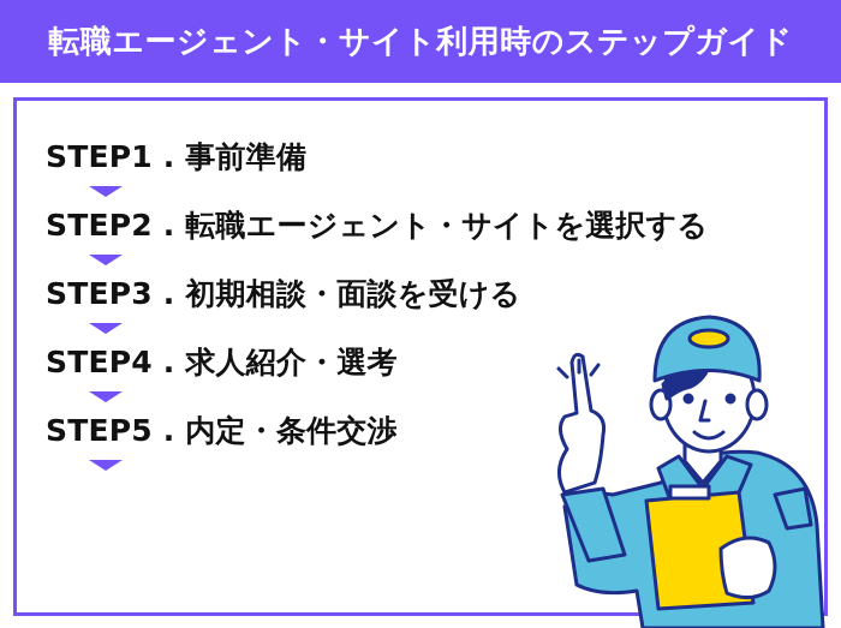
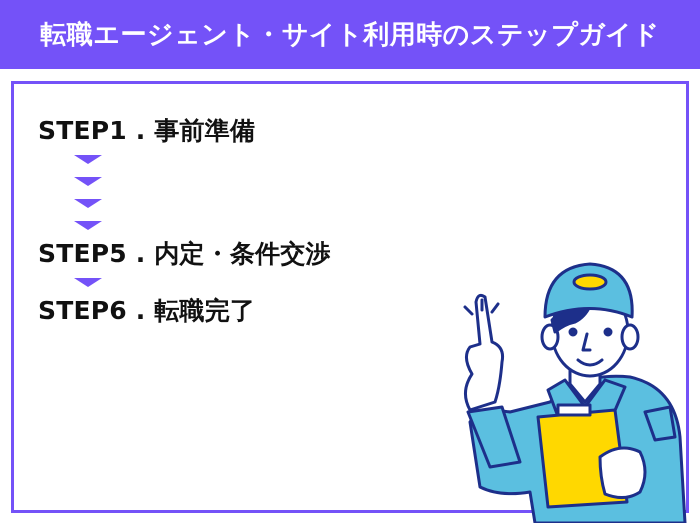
  転職エージェント・サイト利用時のステップガイド
  STEP1 . 事前準備
- STEP2 . 転職エージェント・サイトを選択する
- STEP3 . 初期相談・面談を受ける
- STEP4 . 求人紹介・選考
  STEP5 . 内定・条件交渉
+ STEP6 . 転職完了
